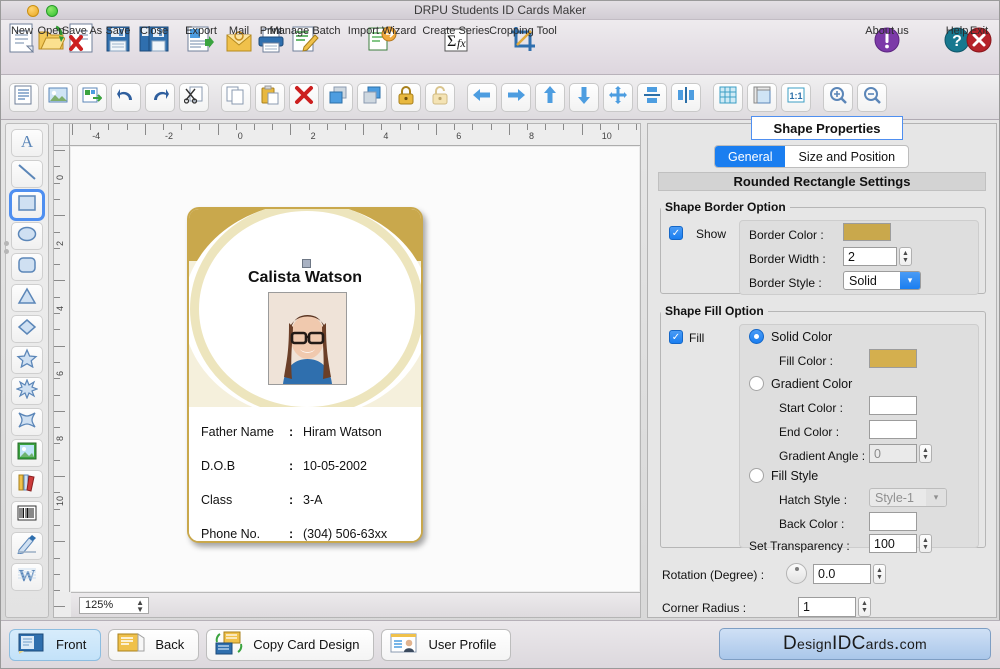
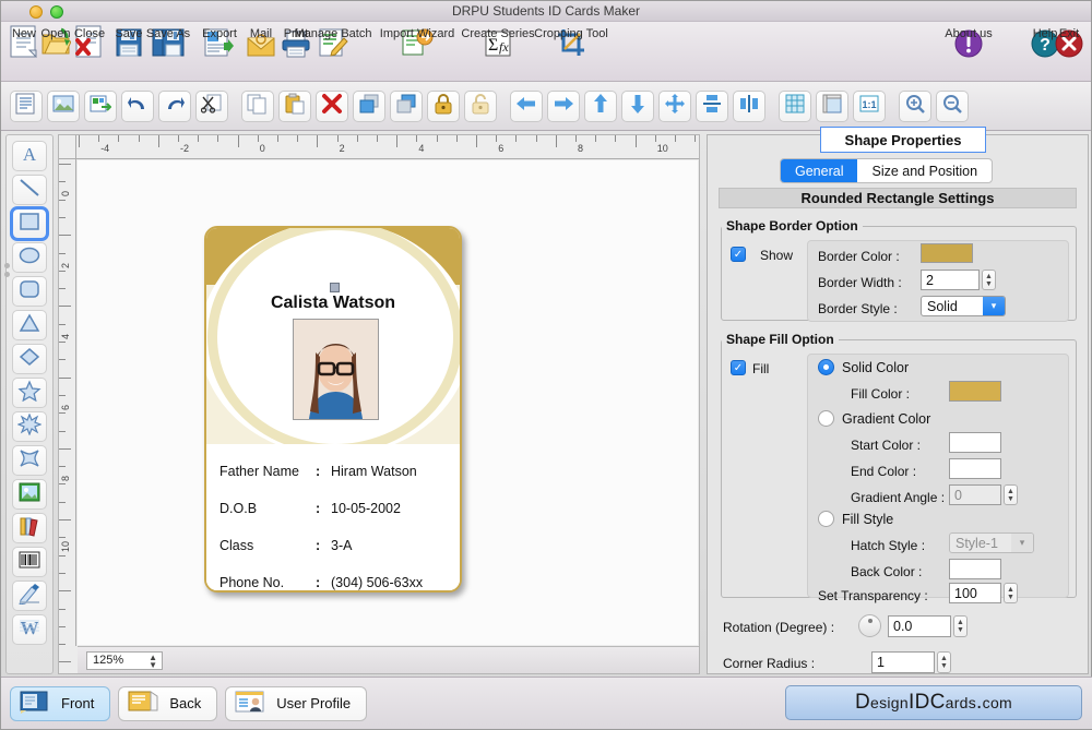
  DRPU Students ID Cards Maker
  New
  Open
- Save As
+ Close
  Save
- Close
+ Save As
  Export
  Mail
  Print
  Manage Batch
  Import Wizard
  Σ
  fx
  Create Series
  Cropping Tool
  About us
  ?
  Help
  Exit
  1:1
  A
  W
  -4
  -2
  0
  2
  4
  6
  8
  10
  Calista Watson
  Father Name
  :
  Hiram Watson
  D.O.B
  :
  10-05-2002
  Class
  :
  3-A
  Phone No.
  :
  (304) 506-63xx
  125%
  ▲
  ▼
  Shape Properties
  General
  Size and Position
  Rounded Rectangle Settings
  Shape Border Option
  ✓
  Show
  Border Color :
  Border Width :
  2
  Border Style :
  Solid
  ▾
  Shape Fill Option
  ✓
  Fill
  Solid Color
  Fill Color :
  Gradient Color
  Start Color :
  End Color :
  Gradient Angle :
  0
  Fill Style
  Hatch Style :
  Style-1
  ▾
  Back Color :
  Set Transparency :
  100
  Rotation (Degree) :
  0.0
  Corner Radius :
  1
  Front
  Back
- Copy Card Design
  User Profile
  DesignIDCards.com
